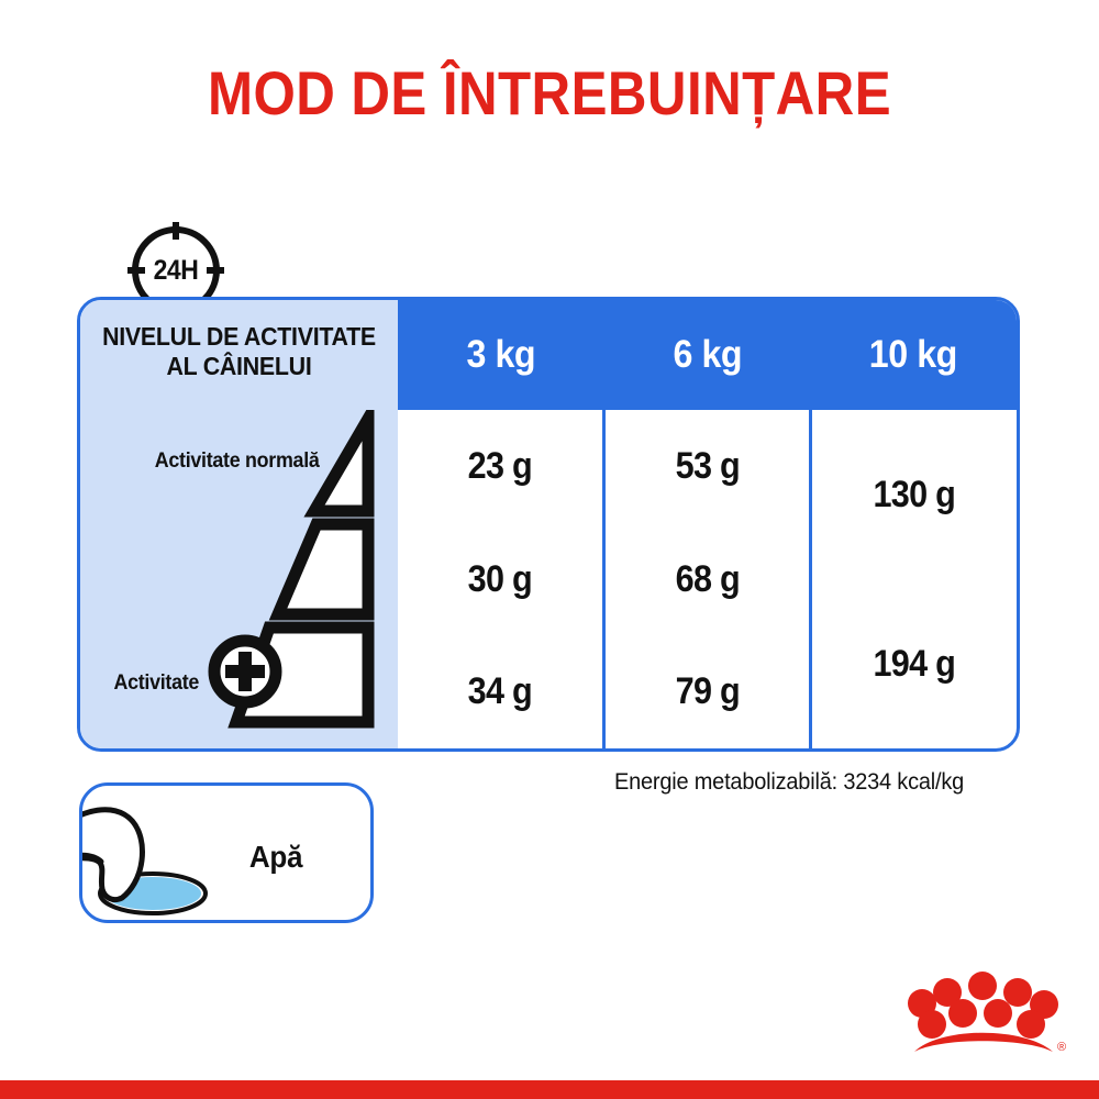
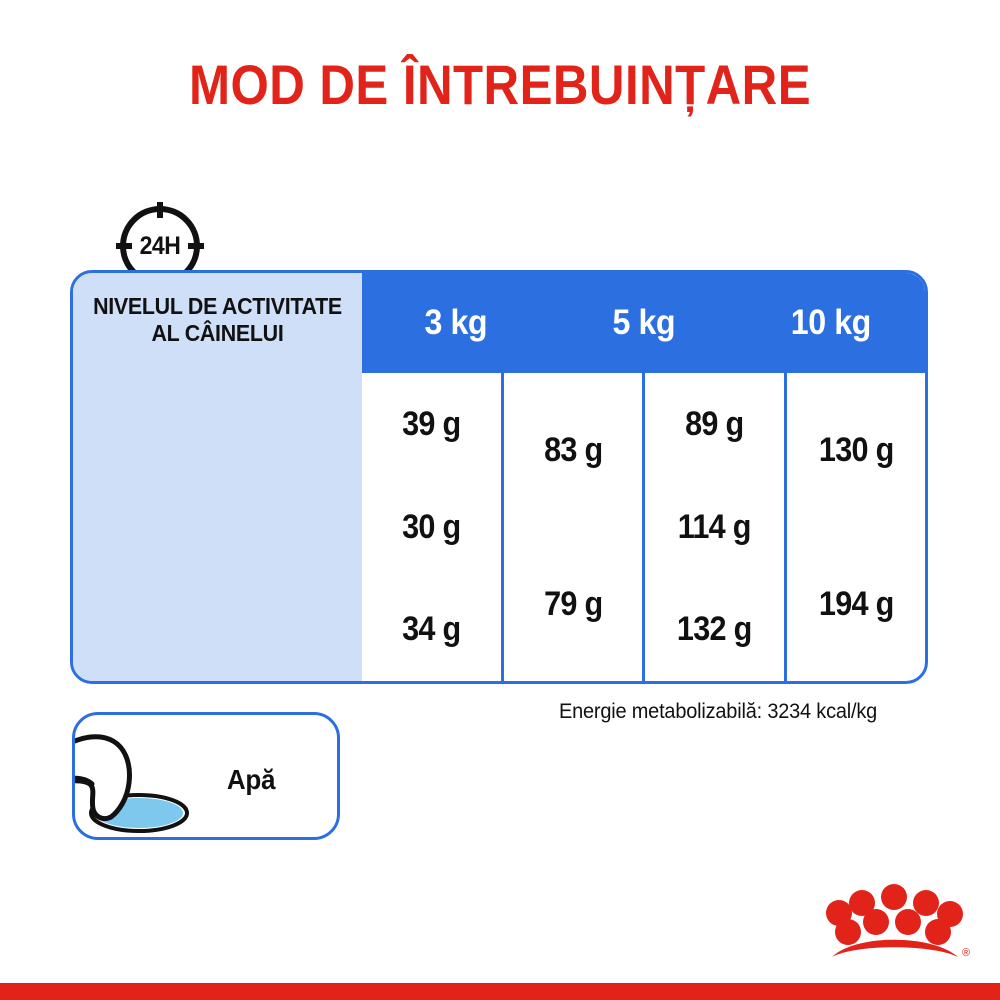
  MOD DE ÎNTREBUINȚARE
  24H
  NIVELUL DE ACTIVITATE
  AL CÂINELUI
- Activitate normală
- Activitate
  3 kg
- 6 kg
+ 5 kg
  10 kg
- 23 g
+ 39 g
  30 g
  34 g
- 53 g
- 68 g
+ 83 g
  79 g
+ 89 g
+ 114 g
+ 132 g
  130 g
  194 g
  Energie metabolizabilă: 3234 kcal/kg
  Apă
  ®
